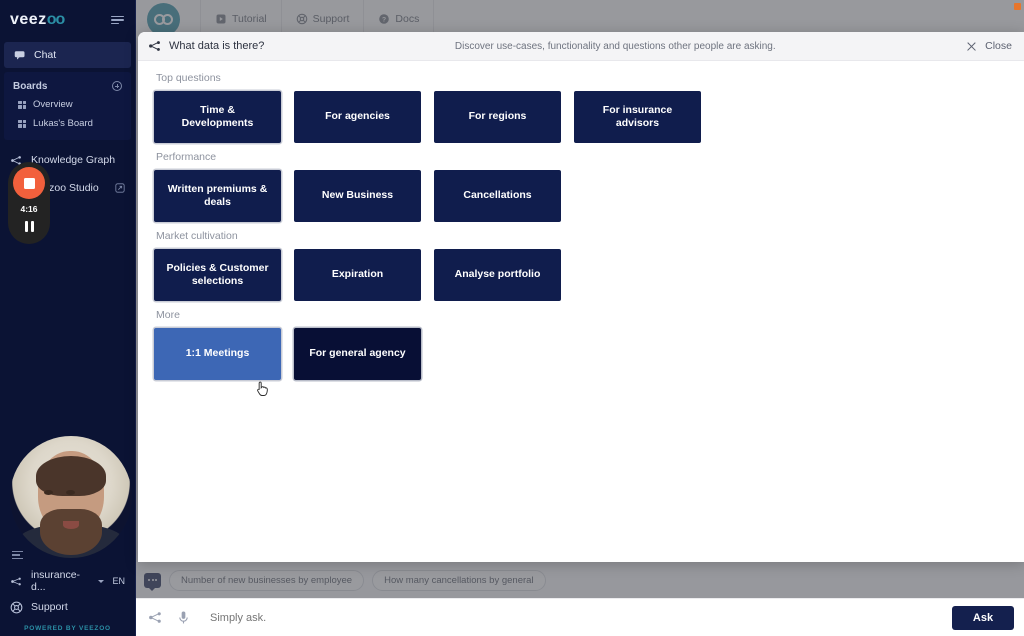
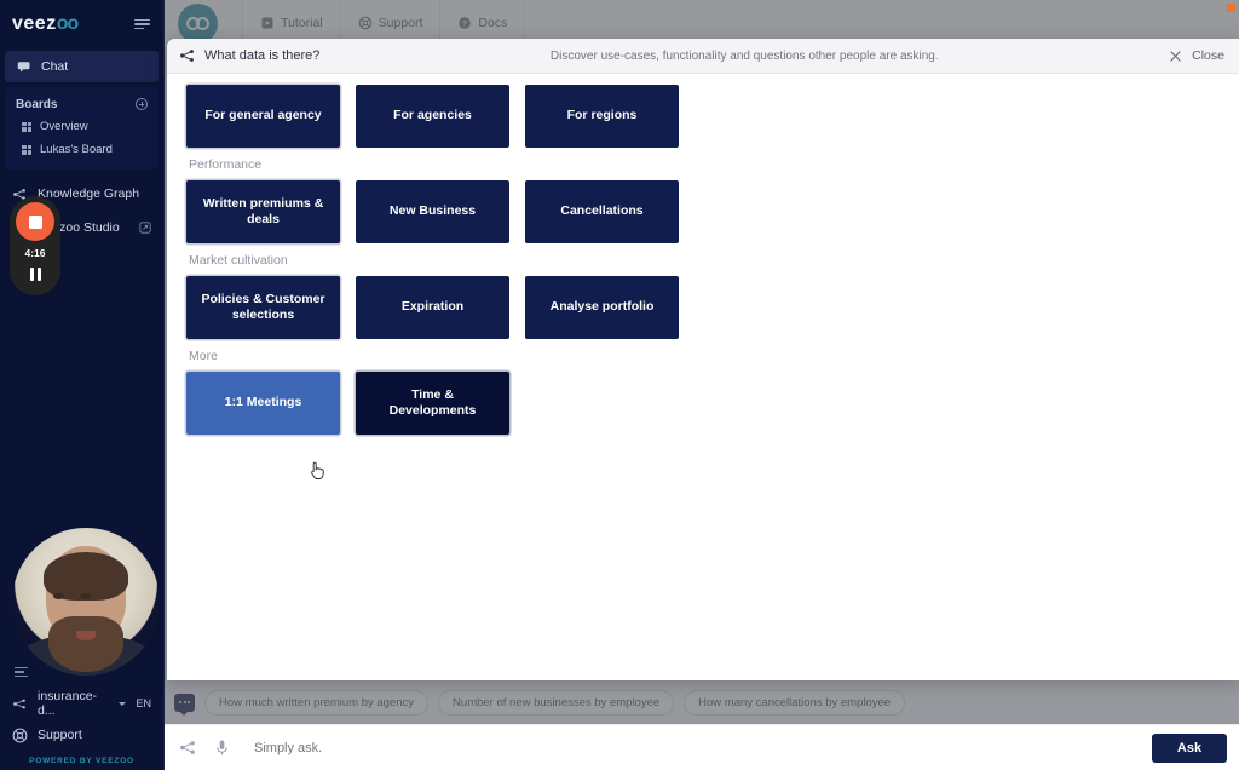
  veez
  oo
  Chat
  Boards
  Overview
  Lukas's Board
  Knowledge Graph
  zoo Studio
  insurance-d...
  EN
  Support
  4:16
  Tutorial
  Support
  Docs
+ How much written premium by agency
  Number of new businesses by employee
- How many cancellations by general
+ How many cancellations by employee
  Simply ask.
  Ask
  What data is there?
  Discover use-cases, functionality and questions other people are asking.
  Close
- Top questions
- Time & Developments
+ For general agency
  For agencies
  For regions
- For insurance advisors
  Performance
  Written premiums & deals
  New Business
  Cancellations
  Market cultivation
  Policies & Customer selections
  Expiration
  Analyse portfolio
  More
  1:1 Meetings
- For general agency
+ Time & Developments
